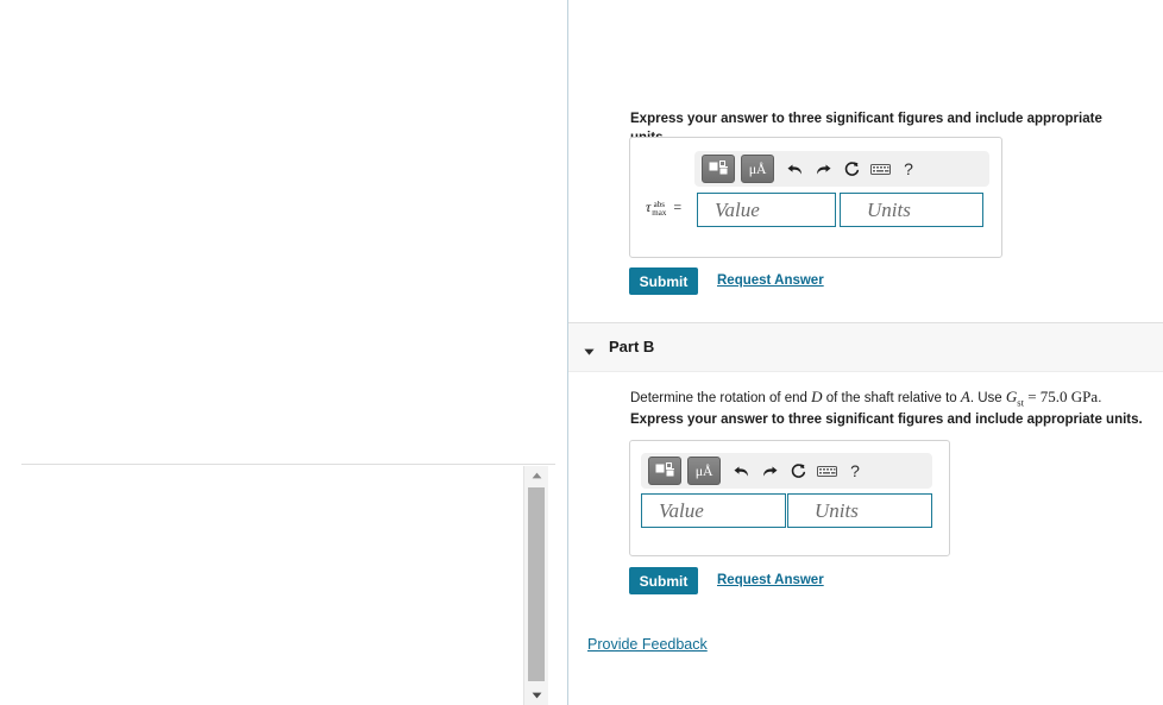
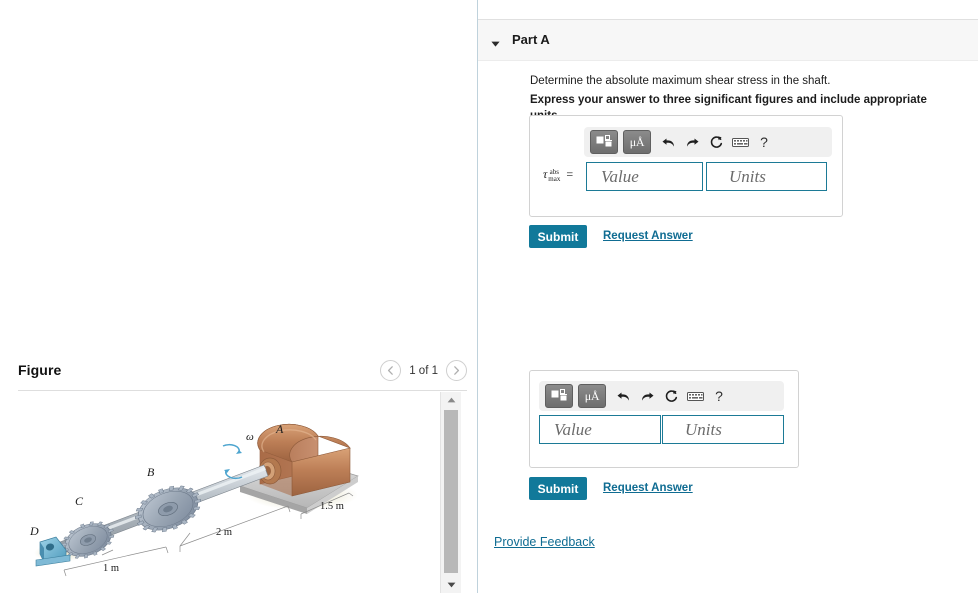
+ Figure
+ 1 of 1
+ A
+ B
+ C
+ D
+ ω
+ 1.5 m
+ 2 m
+ 1 m
+ Part A
+ Determine the absolute maximum shear stress in the shaft.
  Express your answer to three significant figures and include appropriate
  μÅ
  ?
  τ
  abs
  max
  =
  Value
  Units
  Submit
  Request Answer
- Part B
- Determine the rotation of end D of the shaft relative to A. Use Gst = 75.0 GPa.
- Express your answer to three significant figures and include appropriate units.
  μÅ
  ?
  Value
  Units
  Submit
  Request Answer
  Provide Feedback
